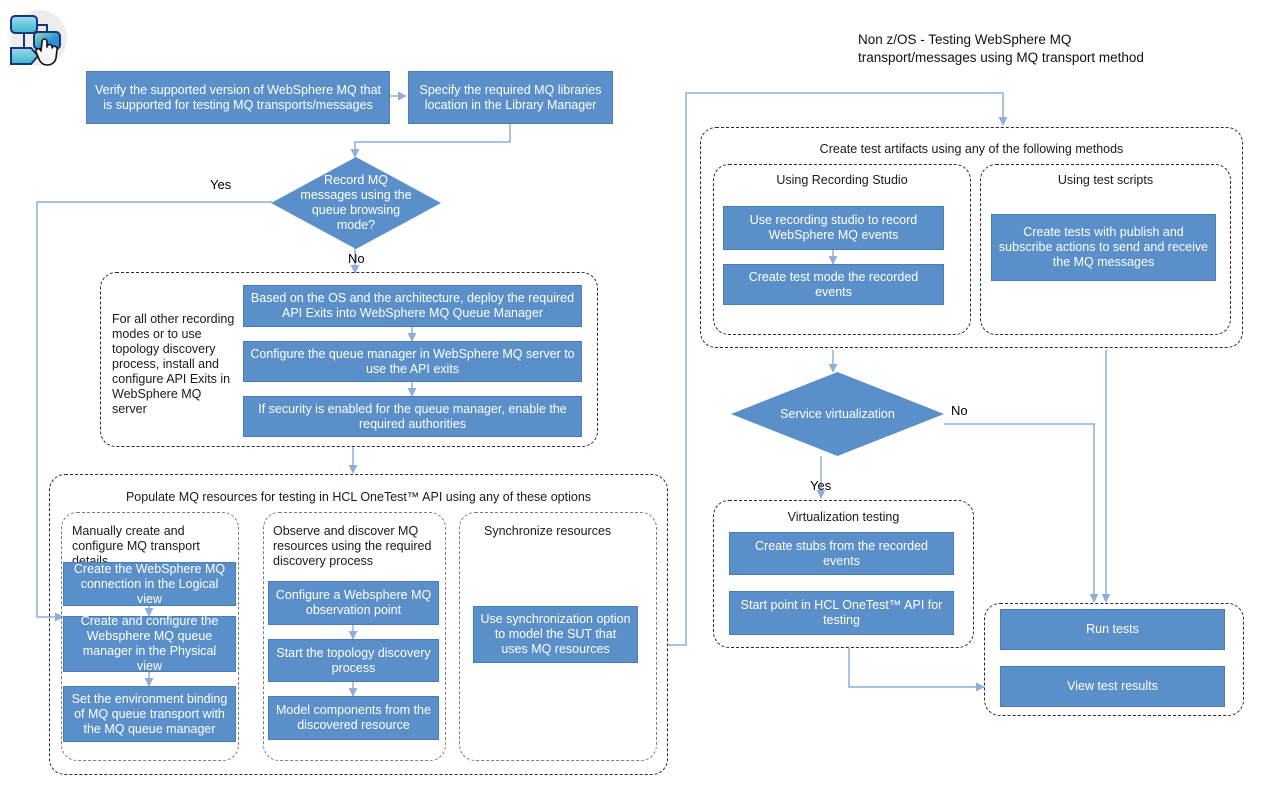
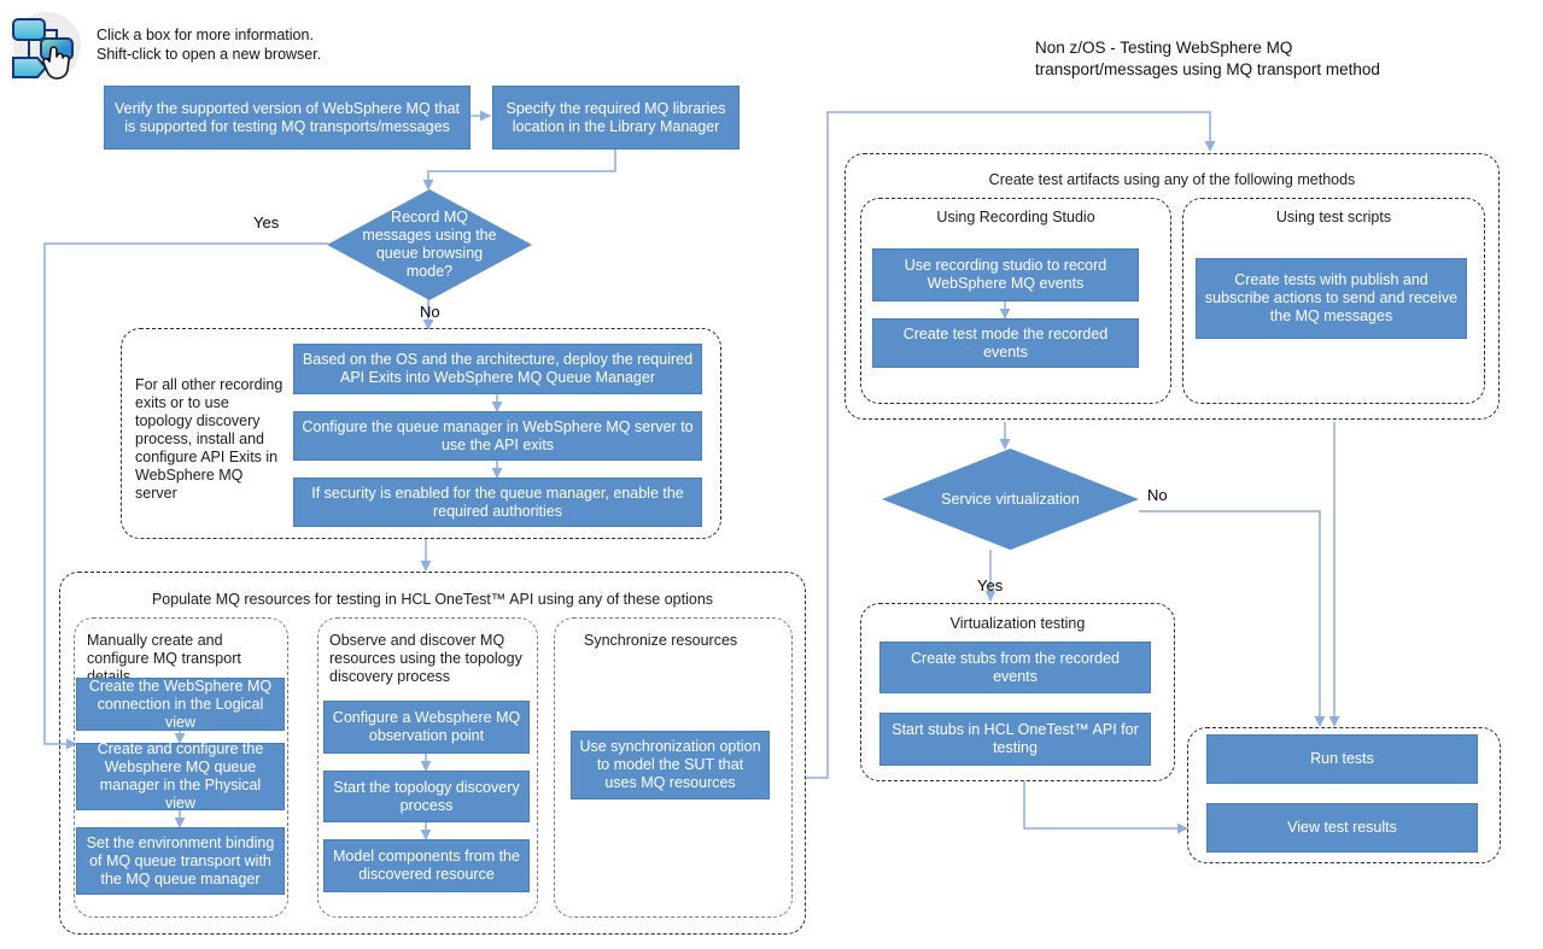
+ Click a box for more information.
+ Shift-click to open a new browser.
  Non z/OS - Testing WebSphere MQ
  transport/messages using MQ transport method
  Verify the supported version of WebSphere MQ that is supported for testing MQ transports/messages
  Specify the required MQ libraries location in the Library Manager
  Record MQ messages using the queue browsing mode?
  Yes
  No
- For all other recording modes or to use topology discovery process, install and configure API Exits in WebSphere MQ server
+ For all other recording exits or to use topology discovery process, install and configure API Exits in WebSphere MQ server
  Based on the OS and the architecture, deploy the required API Exits into WebSphere MQ Queue Manager
  Configure the queue manager in WebSphere MQ server to use the API exits
  If security is enabled for the queue manager, enable the required authorities
  Populate MQ resources for testing in HCL OneTest™ API using any of these options
  Manually create and configure MQ transport details
  Create the WebSphere MQ connection in the Logical view
  Create and configure the Websphere MQ queue manager in the Physical view
  Set the environment binding of MQ queue transport with the MQ queue manager
- Observe and discover MQ resources using the required discovery process
+ Observe and discover MQ resources using the topology discovery process
  Configure a Websphere MQ observation point
  Start the topology discovery process
  Model components from the discovered resource
  Synchronize resources
  Use synchronization option to model the SUT that uses MQ resources
  Create test artifacts using any of the following methods
  Using Recording Studio
  Use recording studio to record WebSphere MQ events
  Create test mode the recorded events
  Using test scripts
  Create tests with publish and subscribe actions to send and receive the MQ messages
  Service virtualization
  No
  Yes
  Virtualization testing
  Create stubs from the recorded events
- Start point in HCL OneTest™ API for testing
+ Start stubs in HCL OneTest™ API for testing
  Run tests
  View test results
